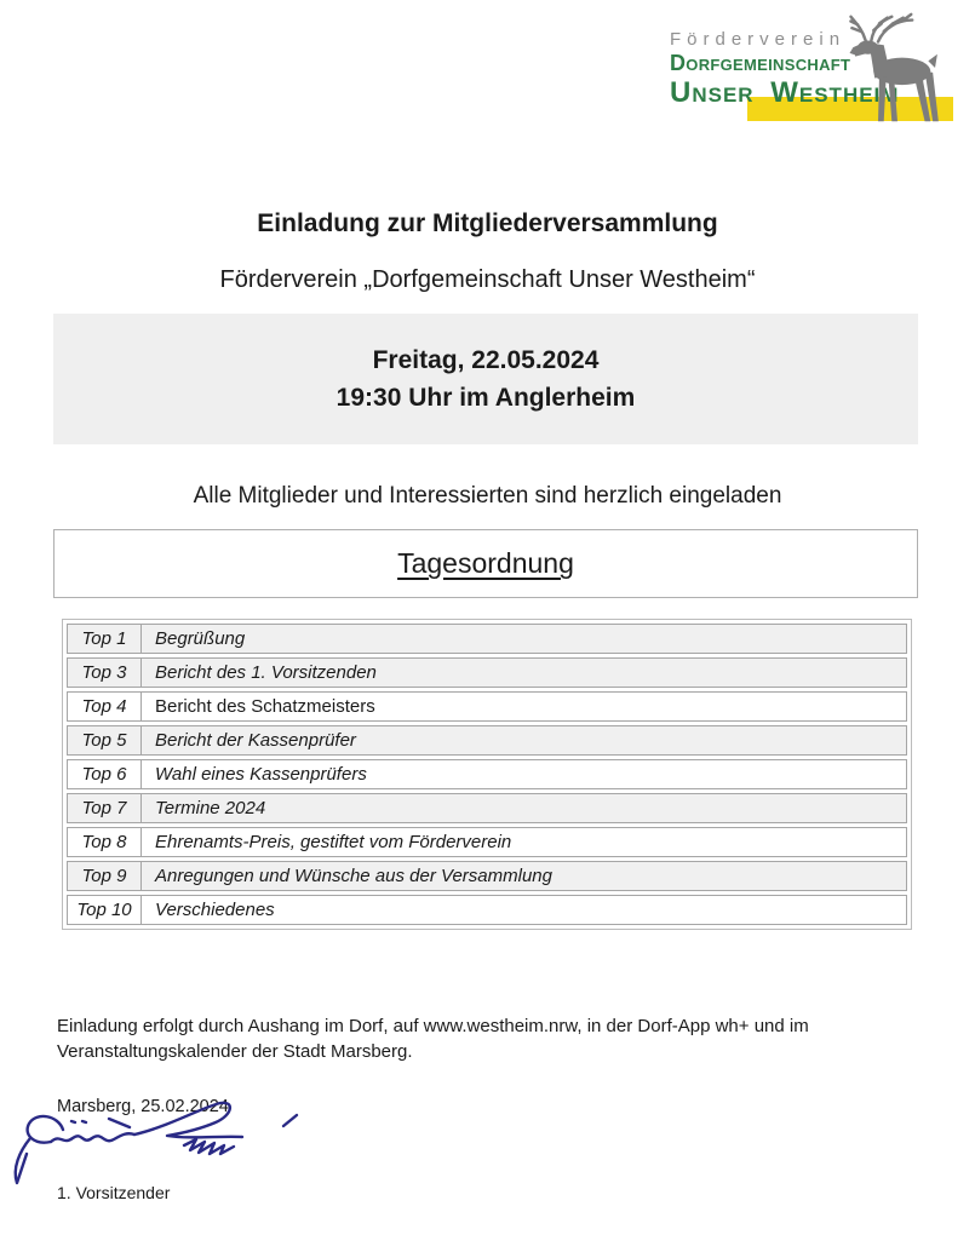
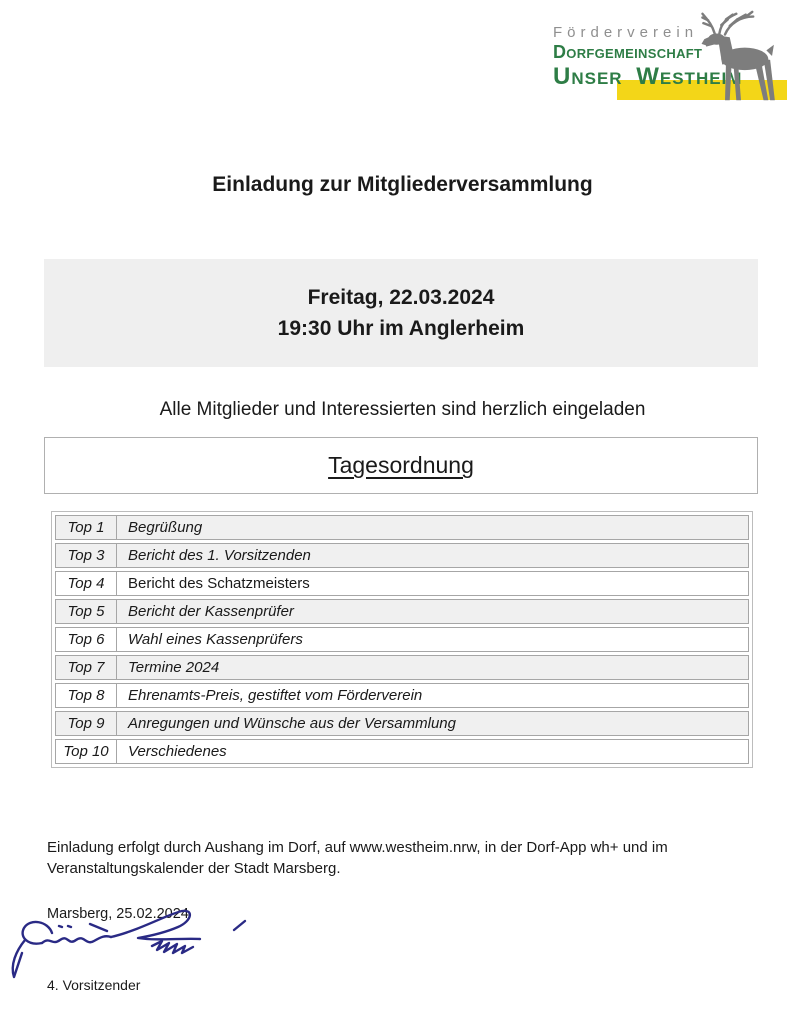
  Förderverein
  Dorfgemeinschaft
  Unser Westhe
  Einladung zur Mitgliederversammlung
- Förderverein „Dorfgemeinschaft Unser Westheim“
- Freitag, 22.05.2024
+ Freitag, 22.03.2024
  19:30 Uhr im Anglerheim
  Alle Mitglieder und Interessierten sind herzlich eingeladen
  Tagesordnung
  Top 1
  Begrüßung
  Top 3
  Bericht des 1. Vorsitzenden
  Top 4
  Bericht des Schatzmeisters
  Top 5
  Bericht der Kassenprüfer
  Top 6
  Wahl eines Kassenprüfers
  Top 7
  Termine 2024
  Top 8
  Ehrenamts-Preis, gestiftet vom Förderverein
  Top 9
  Anregungen und Wünsche aus der Versammlung
  Top 10
  Verschiedenes
  Einladung erfolgt durch Aushang im Dorf, auf www.westheim.nrw, in der Dorf-App wh+ und im
  Veranstaltungskalender der Stadt Marsberg.
  Marsberg, 25.02.2024
- 1. Vorsitzender
+ 4. Vorsitzender
